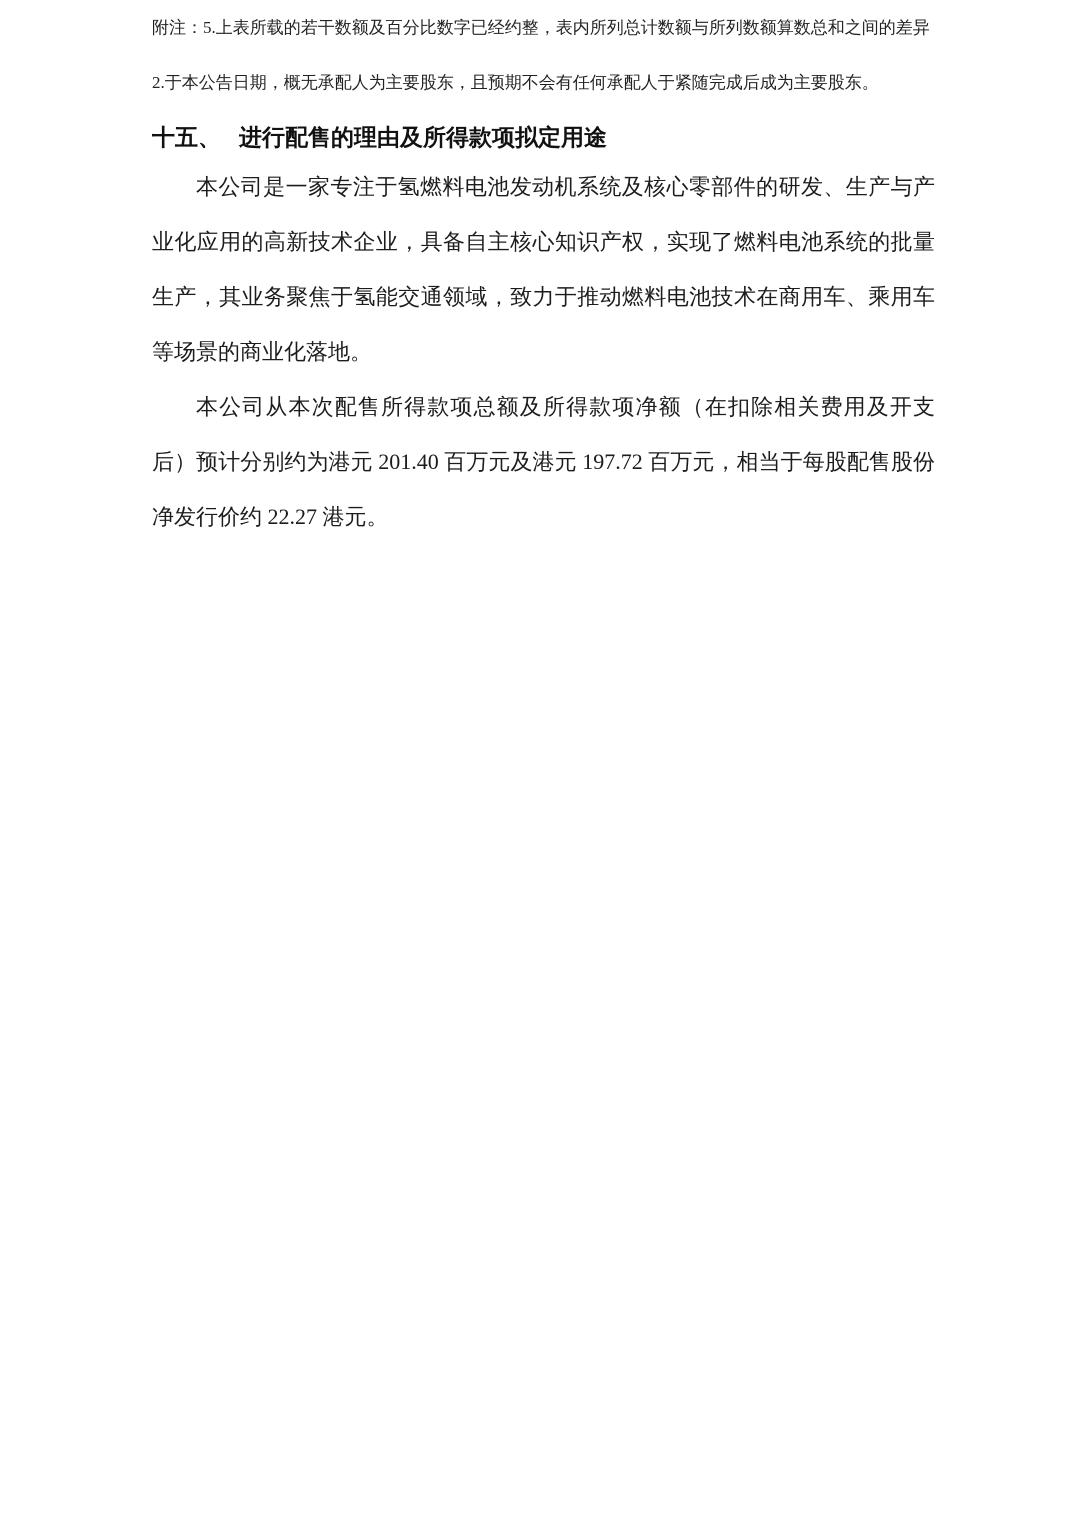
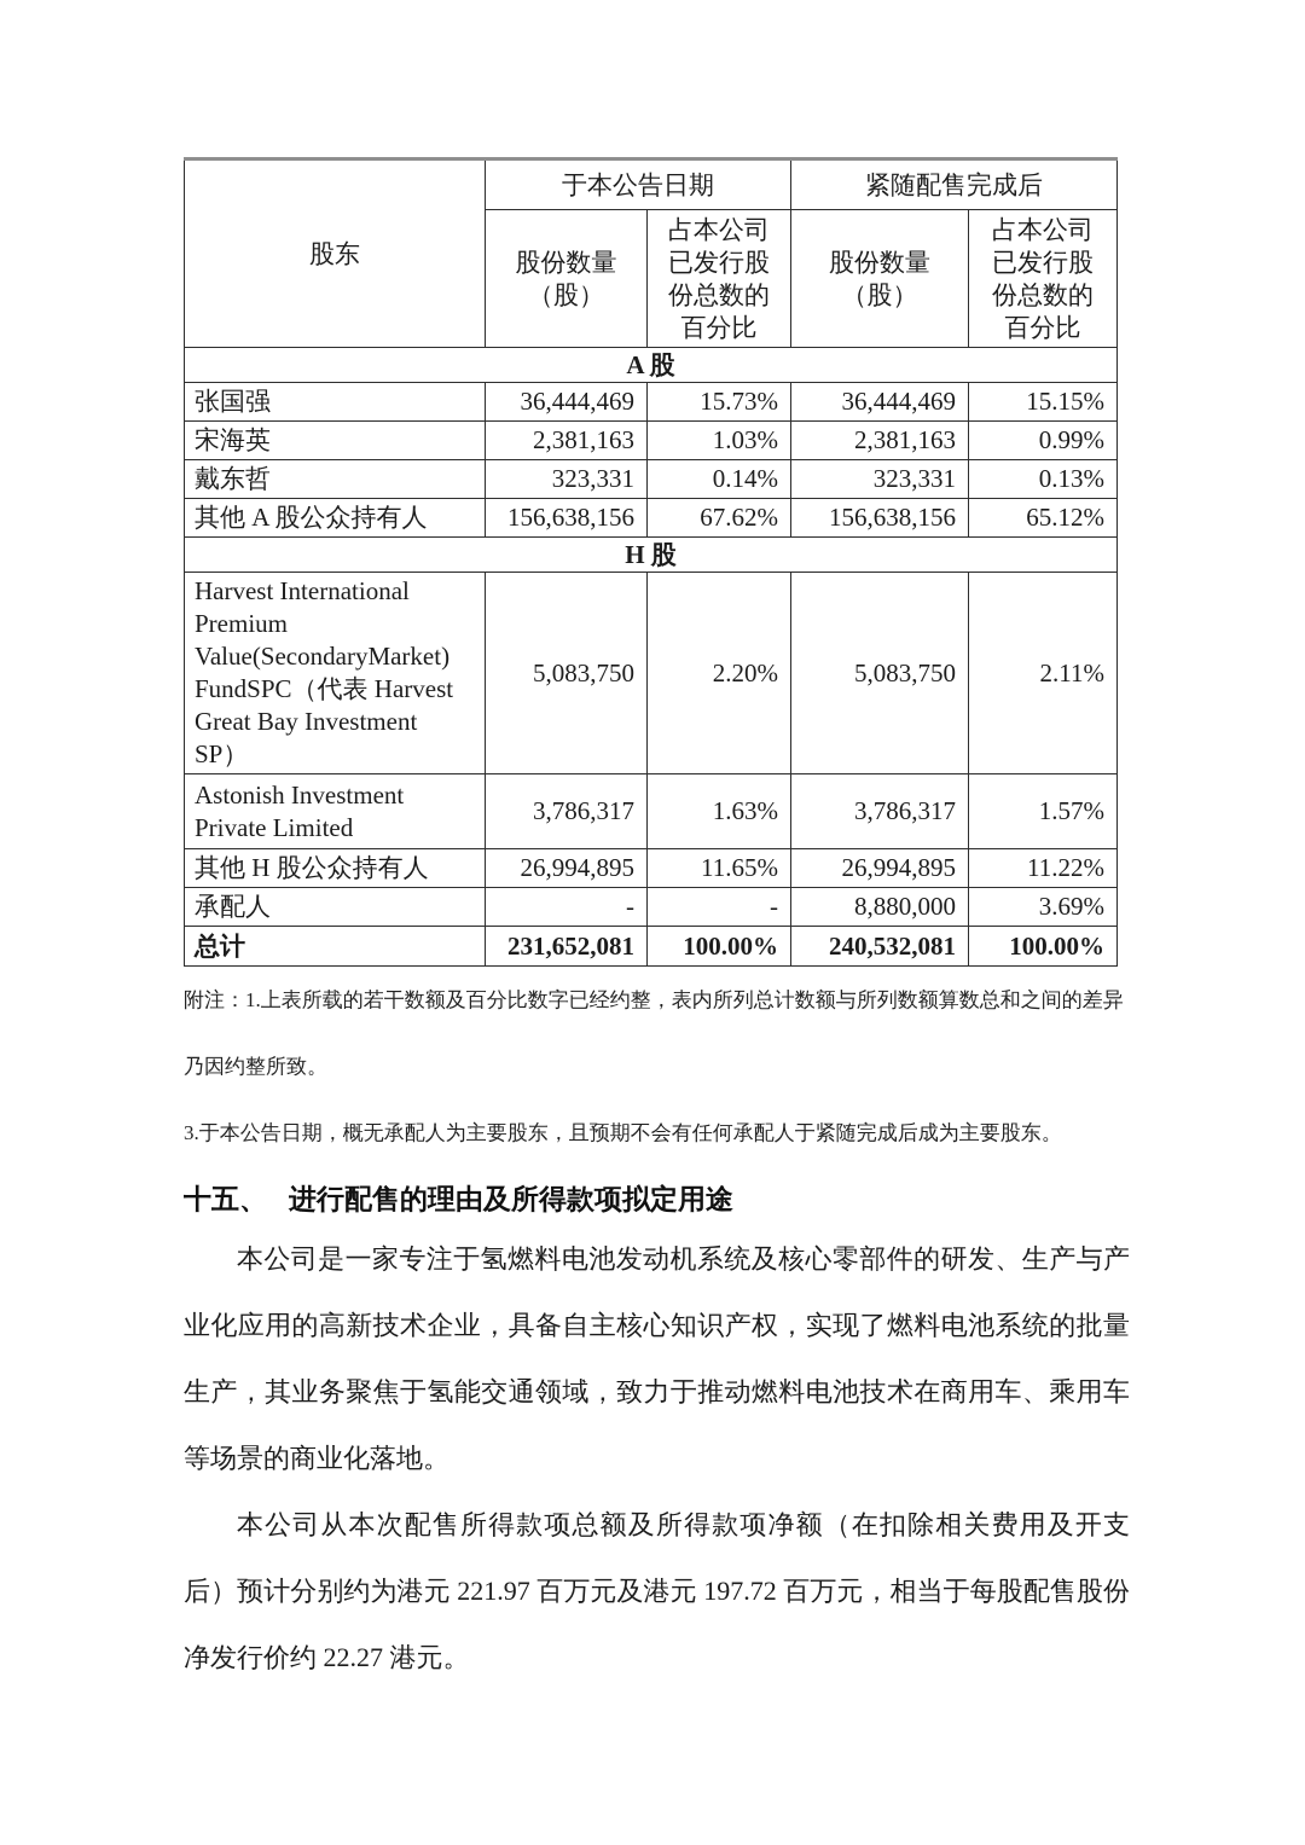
+ 股东	于本公告日期	紧随配售完成后
+ 股份数量 （股）	占本公司 已发行股 份总数的 百分比	股份数量 （股）	占本公司 已发行股 份总数的 百分比
+ A 股
+ 张国强	36,444,469	15.73%	36,444,469	15.15%
+ 宋海英	2,381,163	1.03%	2,381,163	0.99%
+ 戴东哲	323,331	0.14%	323,331	0.13%
+ 其他 A 股公众持有人	156,638,156	67.62%	156,638,156	65.12%
+ H 股
+ Harvest International Premium Value(SecondaryMarket) FundSPC（代表 Harvest Great Bay Investment SP）	5,083,750	2.20%	5,083,750	2.11%
+ Astonish Investment Private Limited	3,786,317	1.63%	3,786,317	1.57%
+ 其他 H 股公众持有人	26,994,895	11.65%	26,994,895	11.22%
+ 承配人	-	-	8,880,000	3.69%
+ 总计	231,652,081	100.00%	240,532,081	100.00%
- 附注：5.上表所载的若干数额及百分比数字已经约整，表内所列总计数额与所列数额算数总和之间的差异
+ 附注：1.上表所载的若干数额及百分比数字已经约整，表内所列总计数额与所列数额算数总和之间的差异
+ 乃因约整所致。
- 2.于本公告日期，概无承配人为主要股东，且预期不会有任何承配人于紧随完成后成为主要股东。
+ 3.于本公告日期，概无承配人为主要股东，且预期不会有任何承配人于紧随完成后成为主要股东。
  十五、 进行配售的理由及所得款项拟定用途
  本公司是一家专注于氢燃料电池发动机系统及核心零部件的研发、生产与产业化应用的高新技术企业，具备自主核心知识产权，实现了燃料电池系统的批量生产，其业务聚焦于氢能交通领域，致力于推动燃料电池技术在商用车、乘用车等场景的商业化落地。
- 本公司从本次配售所得款项总额及所得款项净额（在扣除相关费用及开支后）预计分别约为港元 201.40 百万元及港元 197.72 百万元，相当于每股配售股份净发行价约 22.27 港元。
+ 本公司从本次配售所得款项总额及所得款项净额（在扣除相关费用及开支后）预计分别约为港元 221.97 百万元及港元 197.72 百万元，相当于每股配售股份净发行价约 22.27 港元。
